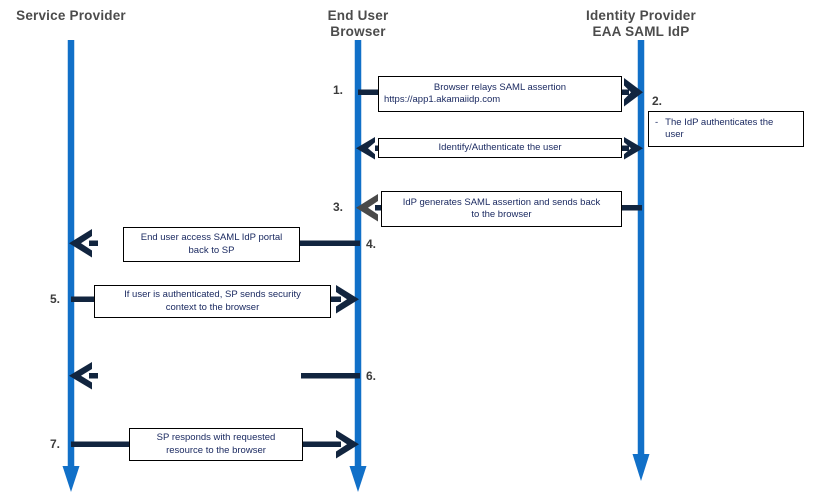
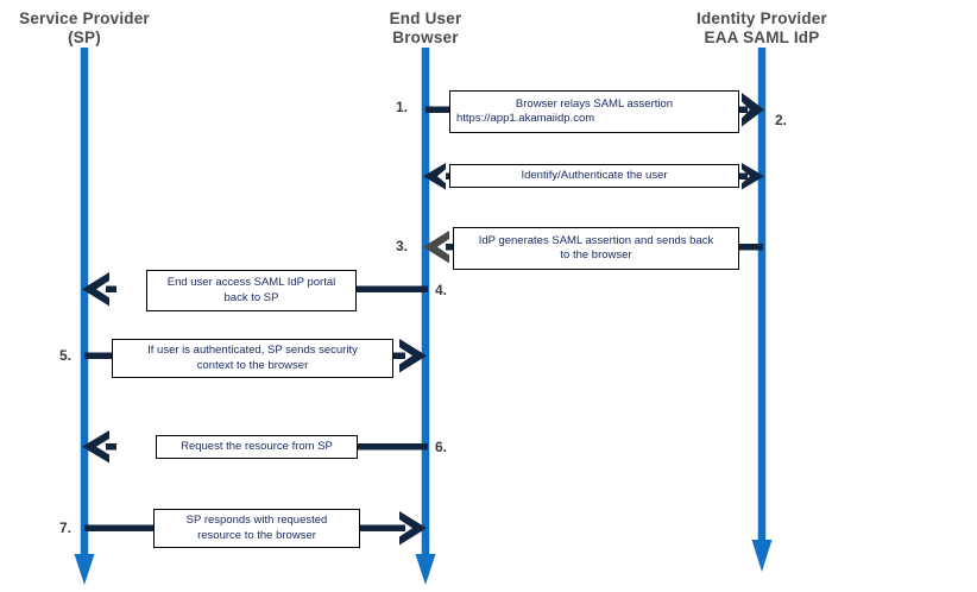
  Service Provider
+ (SP)
  End User
  Browser
  Identity Provider
  EAA SAML IdP
  1.
  2.
  3.
  4.
  5.
  6.
  7.
  Browser relays SAML assertion
  https://app1.akamaiidp.com
- -
- The IdP authenticates the
- user
  Identify/Authenticate the user
  IdP generates SAML assertion and sends back
  to the browser
  End user access SAML IdP portal
  back to SP
  If user is authenticated, SP sends security
  context to the browser
+ Request the resource from SP
  SP responds with requested
  resource to the browser
